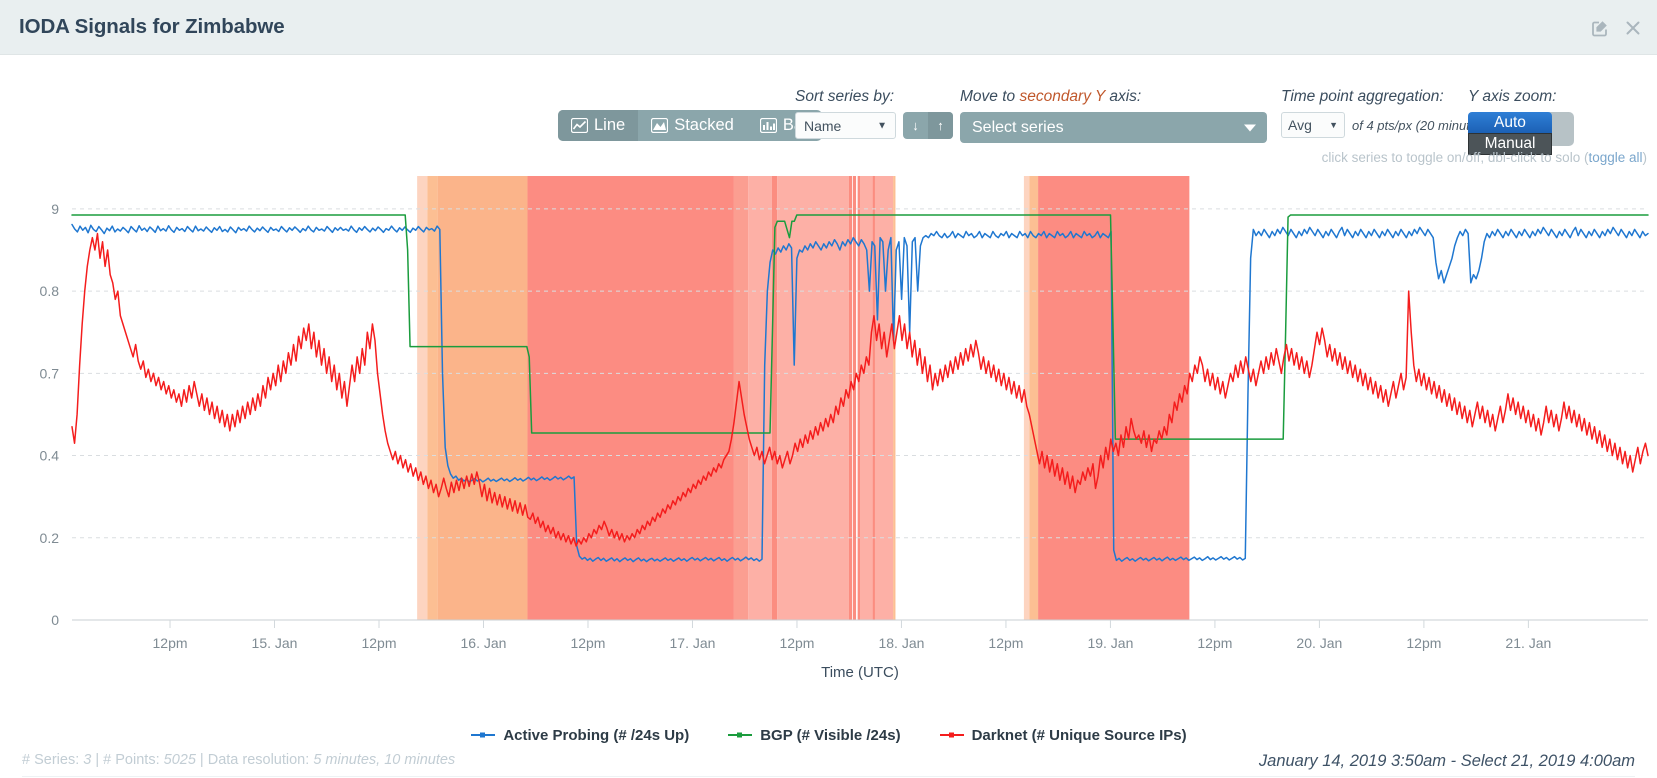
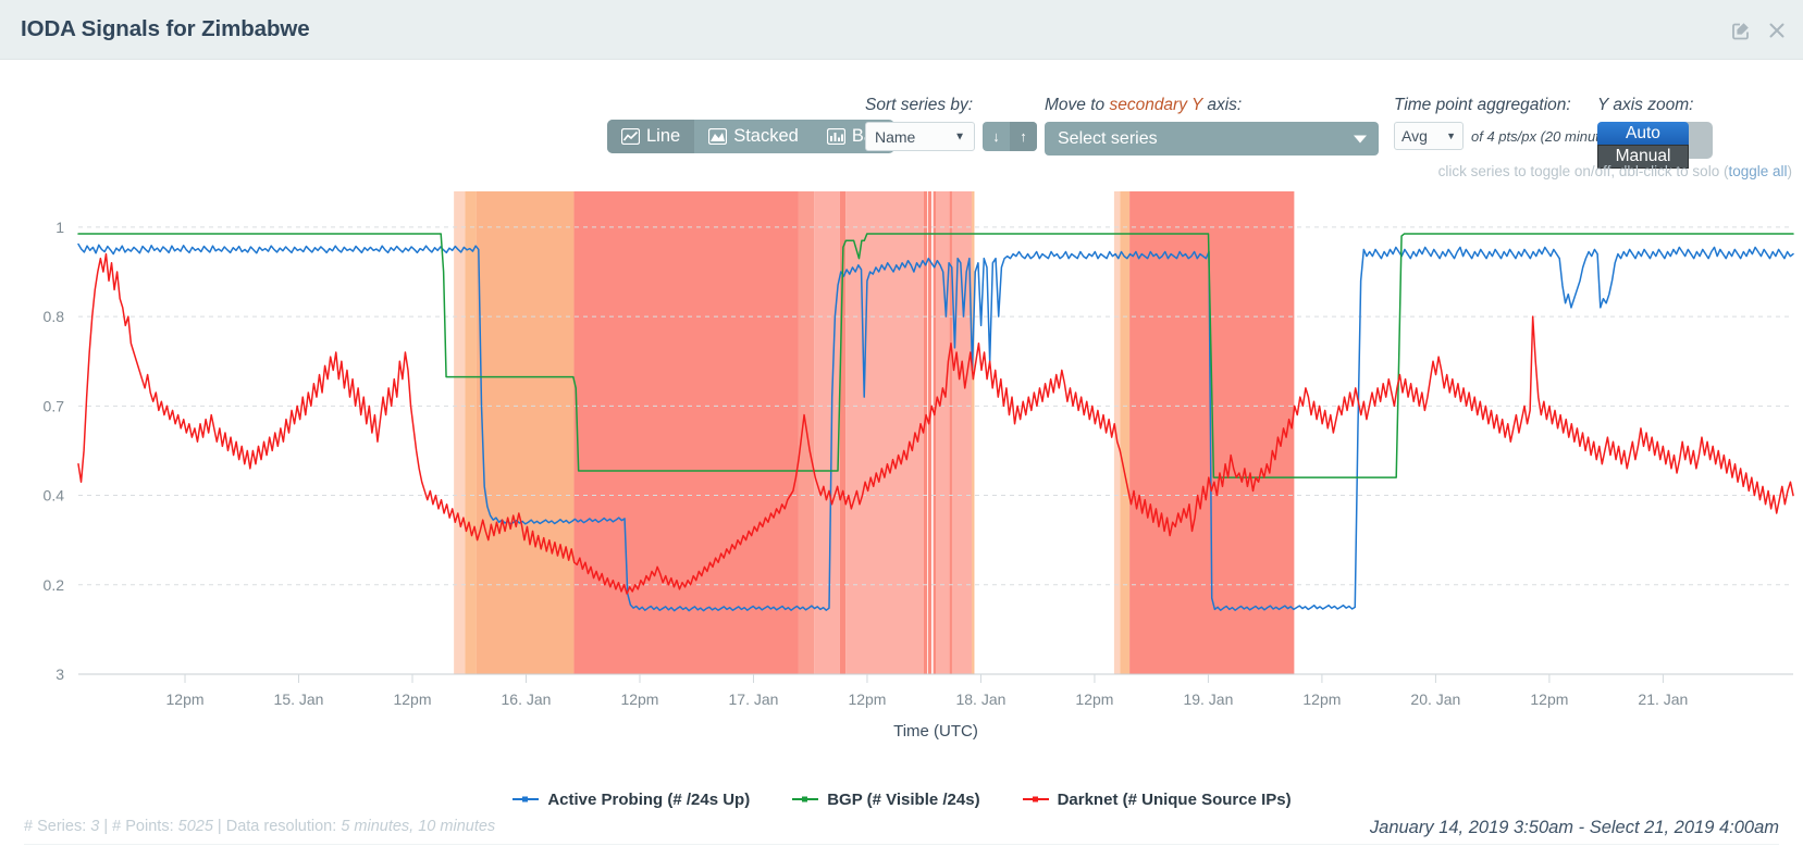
  IODA Signals for Zimbabwe
  Line
  Stacked
  Sort series by:
  Name
  ▼
  ↓
  ↑
  Move to secondary Y axis:
  Select series
  Time point aggregation:
  Avg
  ▼
  of 4 pts/px (20 minu
  Y axis zoom:
  Auto
  Manual
  click series to toggle on/off, dbl-click to solo (toggle all)
- 0
+ 3
  0.2
  0.4
  0.7
  0.8
- 9
+ 1
  12pm
  15. Jan
  12pm
  16. Jan
  12pm
  17. Jan
  12pm
  18. Jan
  12pm
  19. Jan
  12pm
  20. Jan
  12pm
  21. Jan
  Time (UTC)
  Active Probing (# /24s Up)
  BGP (# Visible /24s)
  Darknet (# Unique Source IPs)
  # Series: 3 | # Points: 5025 | Data resolution: 5 minutes, 10 minutes
  January 14, 2019 3:50am - Select 21, 2019 4:00am
